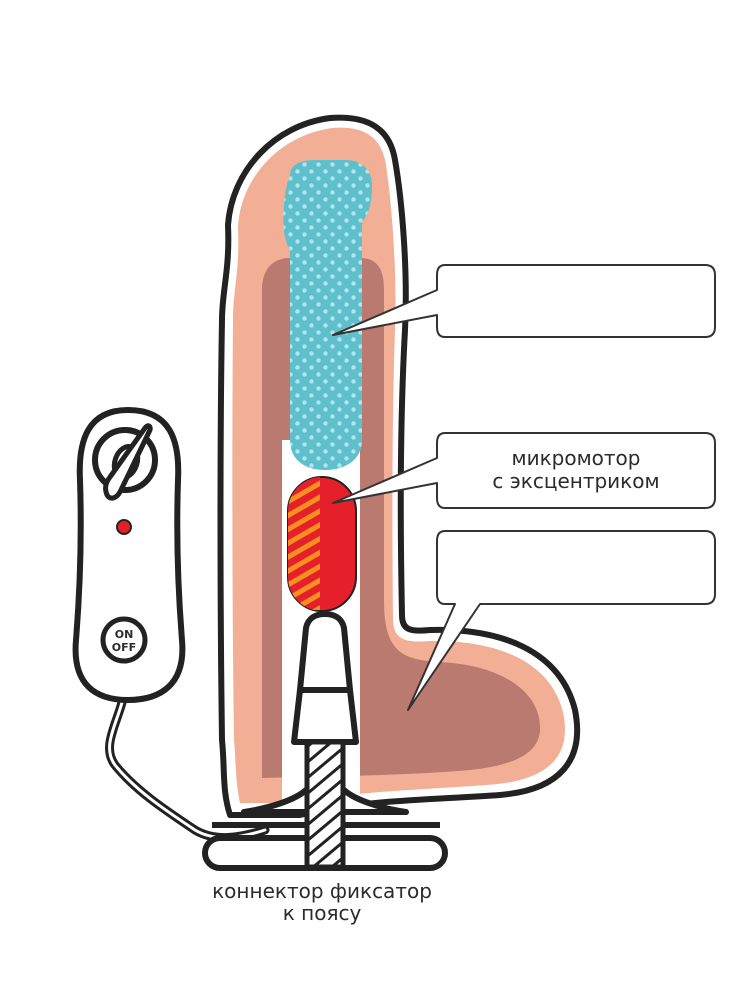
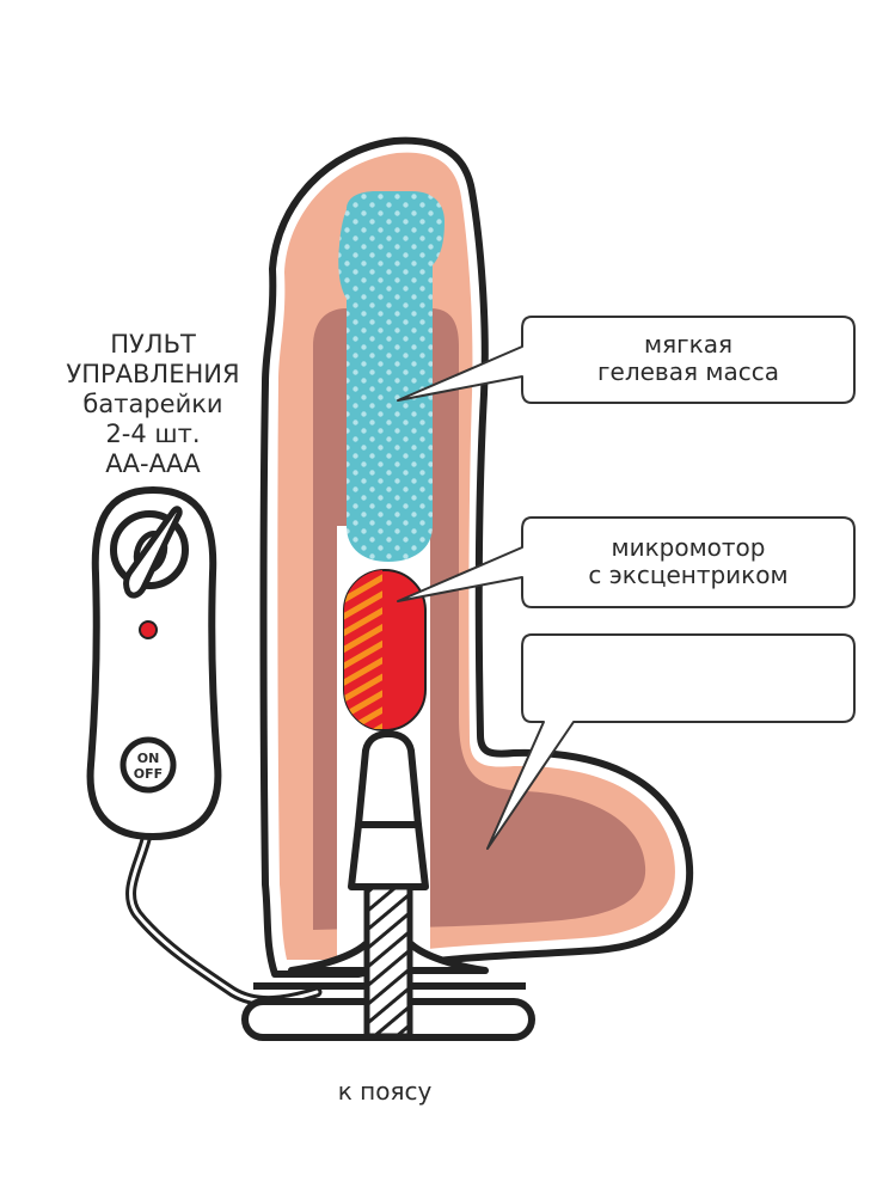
  ON
  OFF
+ ПУЛЬТ
+ УПРАВЛЕНИЯ
+ батарейки
+ 2-4 шт.
+ АА-ААА
+ мягкая
+ гелевая масса
  микромотор
  с эксцентриком
- коннектор фиксатор
  к поясу
